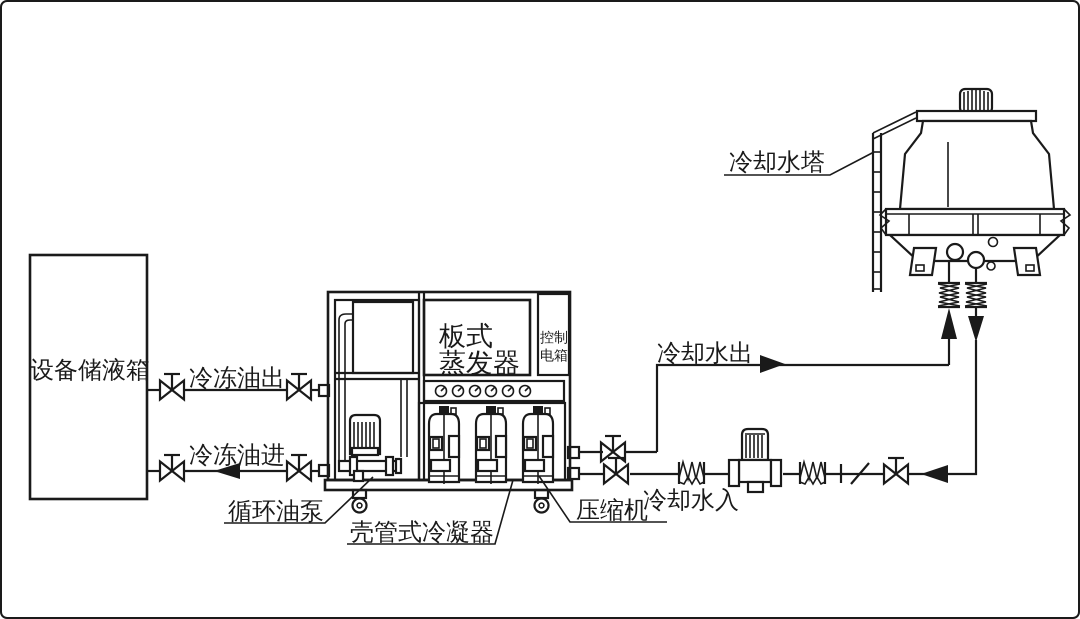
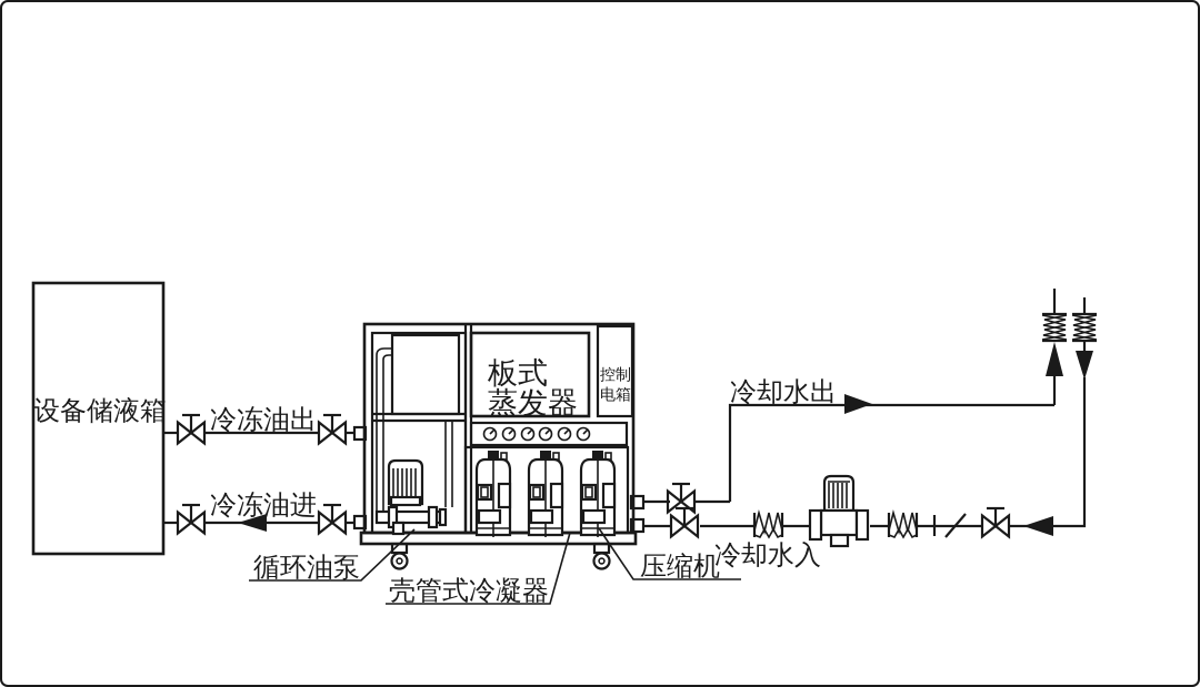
  设备储液箱
  冷冻油出
  冷冻油进
  板式
  蒸发器
  控制
  电箱
  冷却水出
  冷却水入
- 冷却水塔
  循环油泵
  壳管式冷凝器
  压缩机
